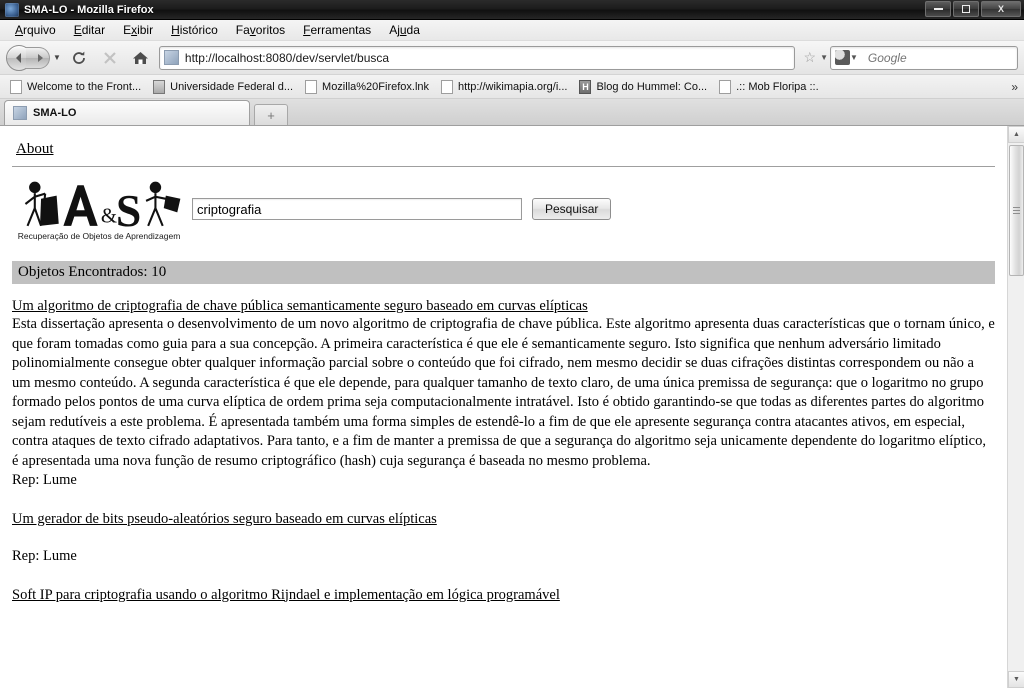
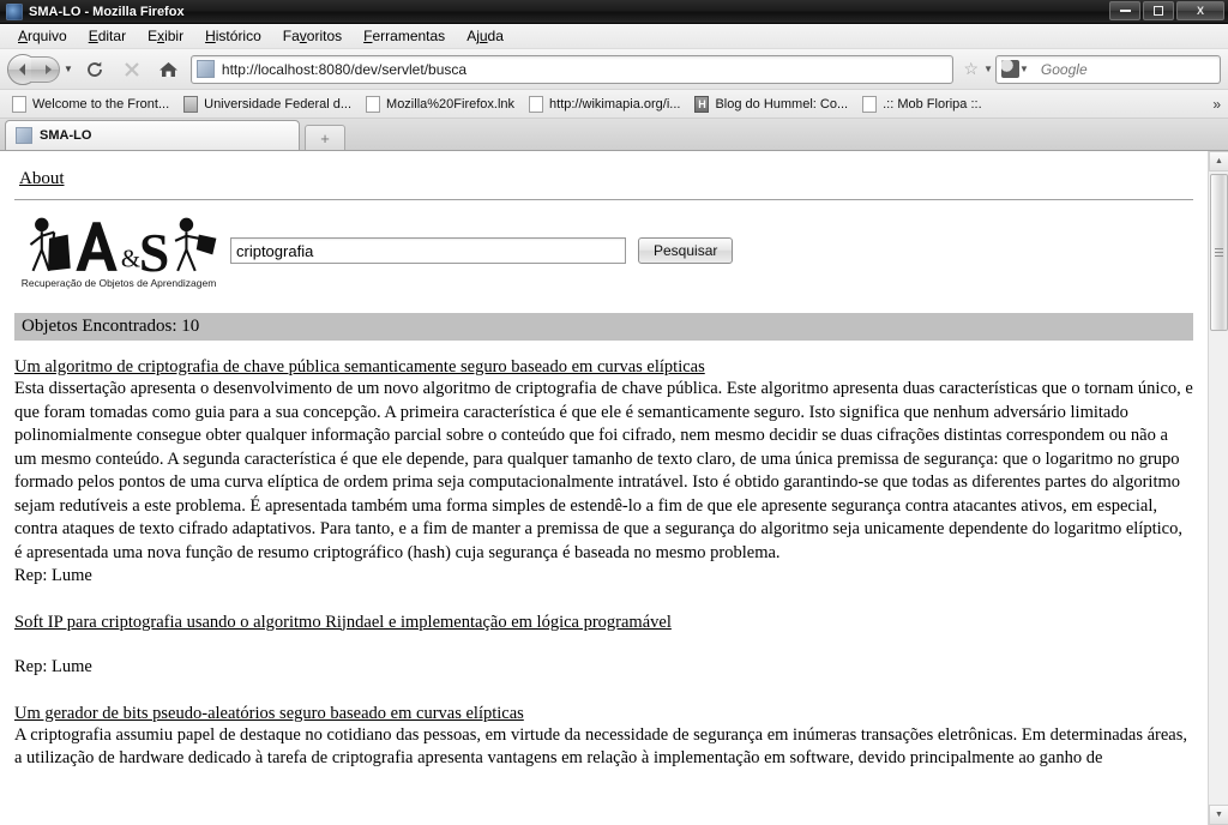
  SMA-LO - Mozilla Firefox
  X
  Arquivo
  Editar
  Exibir
  Histórico
  Favoritos
  Ferramentas
  Ajuda
  ▼
  http://localhost:8080/dev/servlet/busca
  ☆
  ▼
  ▼
  Google
  Welcome to the Front...
  Universidade Federal d...
  Mozilla%20Firefox.lnk
  http://wikimapia.org/i...
  H
  Blog do Hummel: Co...
  .:: Mob Floripa ::.
  »
  SMA-LO
  +
  About
  &
  S
  Recuperação de Objetos de Aprendizagem
  criptografia
  Pesquisar
  Objetos Encontrados: 10
  Um algoritmo de criptografia de chave pública semanticamente seguro baseado em curvas elípticas
  Esta dissertação apresenta o desenvolvimento de um novo algoritmo de criptografia de chave pública. Este algoritmo apresenta duas características que o tornam único, e que foram tomadas como guia para a sua concepção. A primeira característica é que ele é semanticamente seguro. Isto significa que nenhum adversário limitado polinomialmente consegue obter qualquer informação parcial sobre o conteúdo que foi cifrado, nem mesmo decidir se duas cifrações distintas correspondem ou não a um mesmo conteúdo. A segunda característica é que ele depende, para qualquer tamanho de texto claro, de uma única premissa de segurança: que o logaritmo no grupo formado pelos pontos de uma curva elíptica de ordem prima seja computacionalmente intratável. Isto é obtido garantindo-se que todas as diferentes partes do algoritmo sejam redutíveis a este problema. É apresentada também uma forma simples de estendê-lo a fim de que ele apresente segurança contra atacantes ativos, em especial, contra ataques de texto cifrado adaptativos. Para tanto, e a fim de manter a premissa de que a segurança do algoritmo seja unicamente dependente do logaritmo elíptico, é apresentada uma nova função de resumo criptográfico (hash) cuja segurança é baseada no mesmo problema.
  Rep: Lume
- Um gerador de bits pseudo-aleatórios seguro baseado em curvas elípticas
+ Soft IP para criptografia usando o algoritmo Rijndael e implementação em lógica programável
  Rep: Lume
- Soft IP para criptografia usando o algoritmo Rijndael e implementação em lógica programável
+ Um gerador de bits pseudo-aleatórios seguro baseado em curvas elípticas
+ A criptografia assumiu papel de destaque no cotidiano das pessoas, em virtude da necessidade de segurança em inúmeras transações eletrônicas. Em determinadas áreas, a utilização de hardware dedicado à tarefa de criptografia apresenta vantagens em relação à implementação em software, devido principalmente ao ganho de
